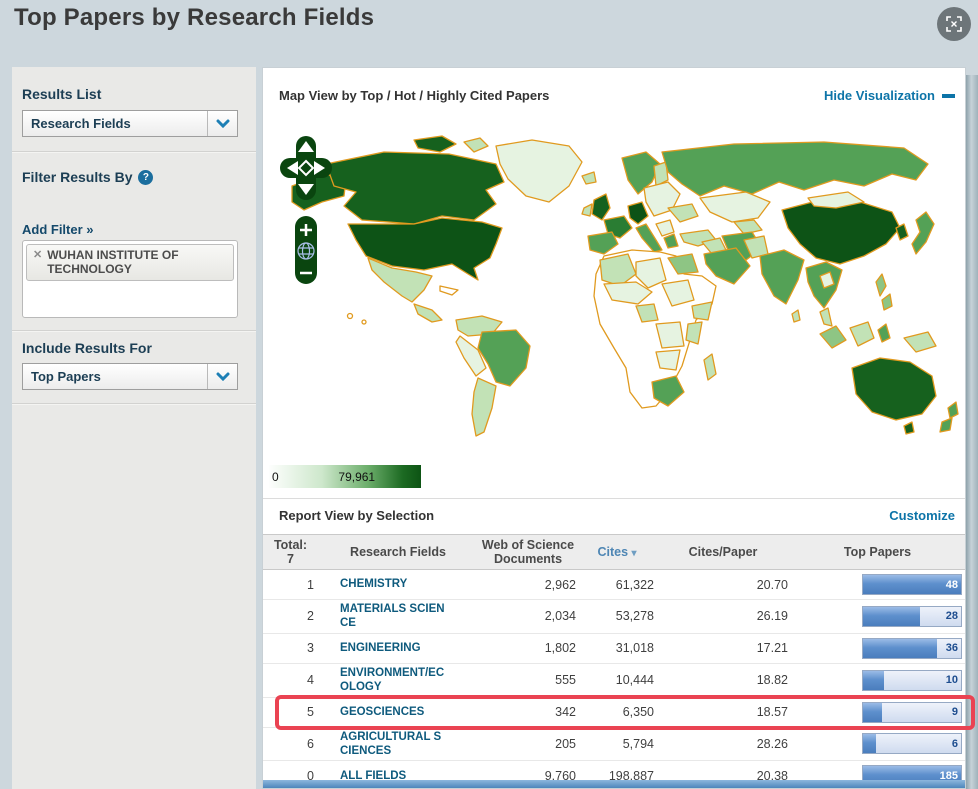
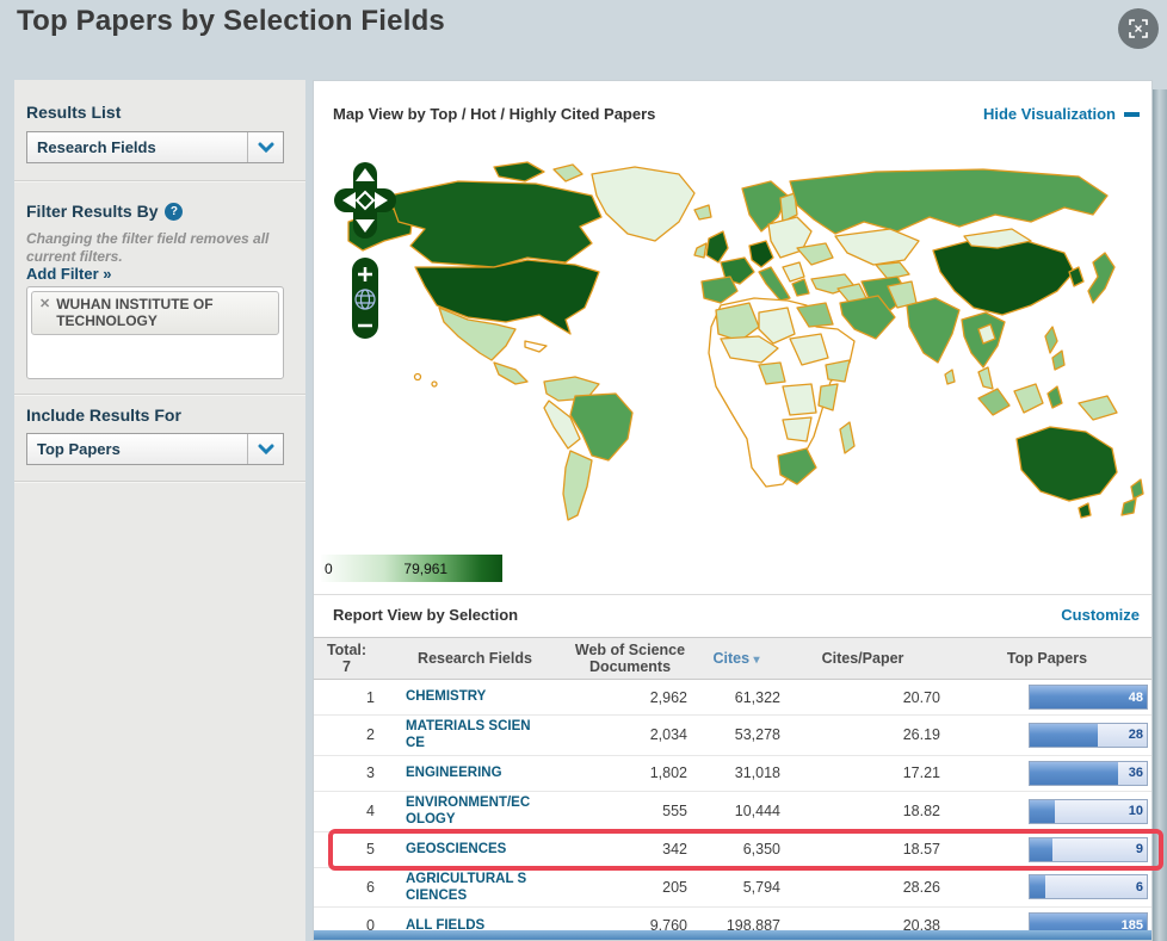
- Top Papers by Research Fields
+ Top Papers by Selection Fields
  Results List
  Research Fields
  Filter Results By
  ?
+ Changing the filter field removes all current filters.
  Add Filter »
  ✕
  WUHAN INSTITUTE OF TECHNOLOGY
  Include Results For
  Top Papers
  Map View by Top / Hot / Highly Cited Papers
  Hide Visualization
  0
  79,961
  Report View by Selection
  Customize
  Total:
  7
  Research Fields
  Web of Science Documents
  Cites ▾
  Cites/Paper
  Top Papers
  1
  CHEMISTRY
  2,962
  61,322
  20.70
  48
  2
  MATERIALS SCIENCE
  2,034
  53,278
  26.19
  28
  3
  ENGINEERING
  1,802
  31,018
  17.21
  36
  4
  ENVIRONMENT/ECOLOGY
  555
  10,444
  18.82
  10
  5
  GEOSCIENCES
  342
  6,350
  18.57
  9
  6
  AGRICULTURAL SCIENCES
  205
  5,794
  28.26
  6
  0
  ALL FIELDS
  9,760
  198,887
  20.38
  185
